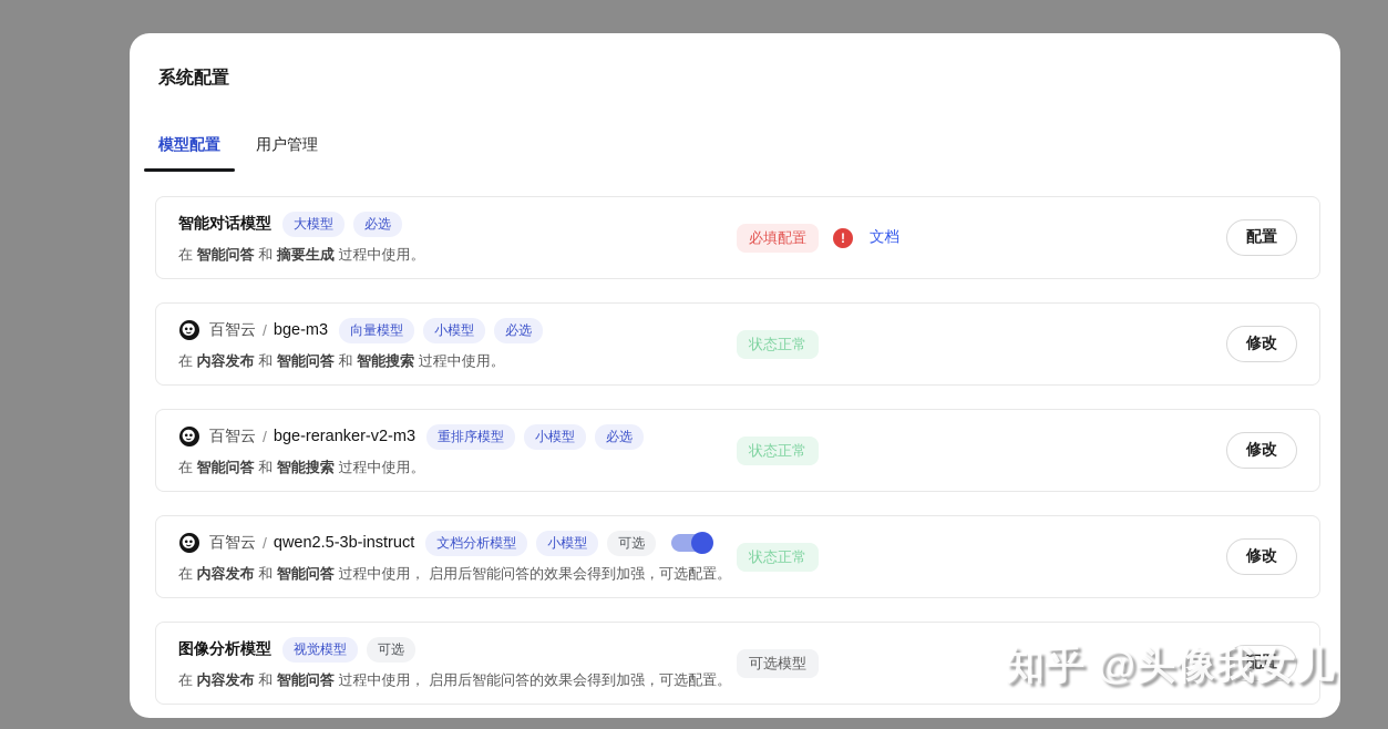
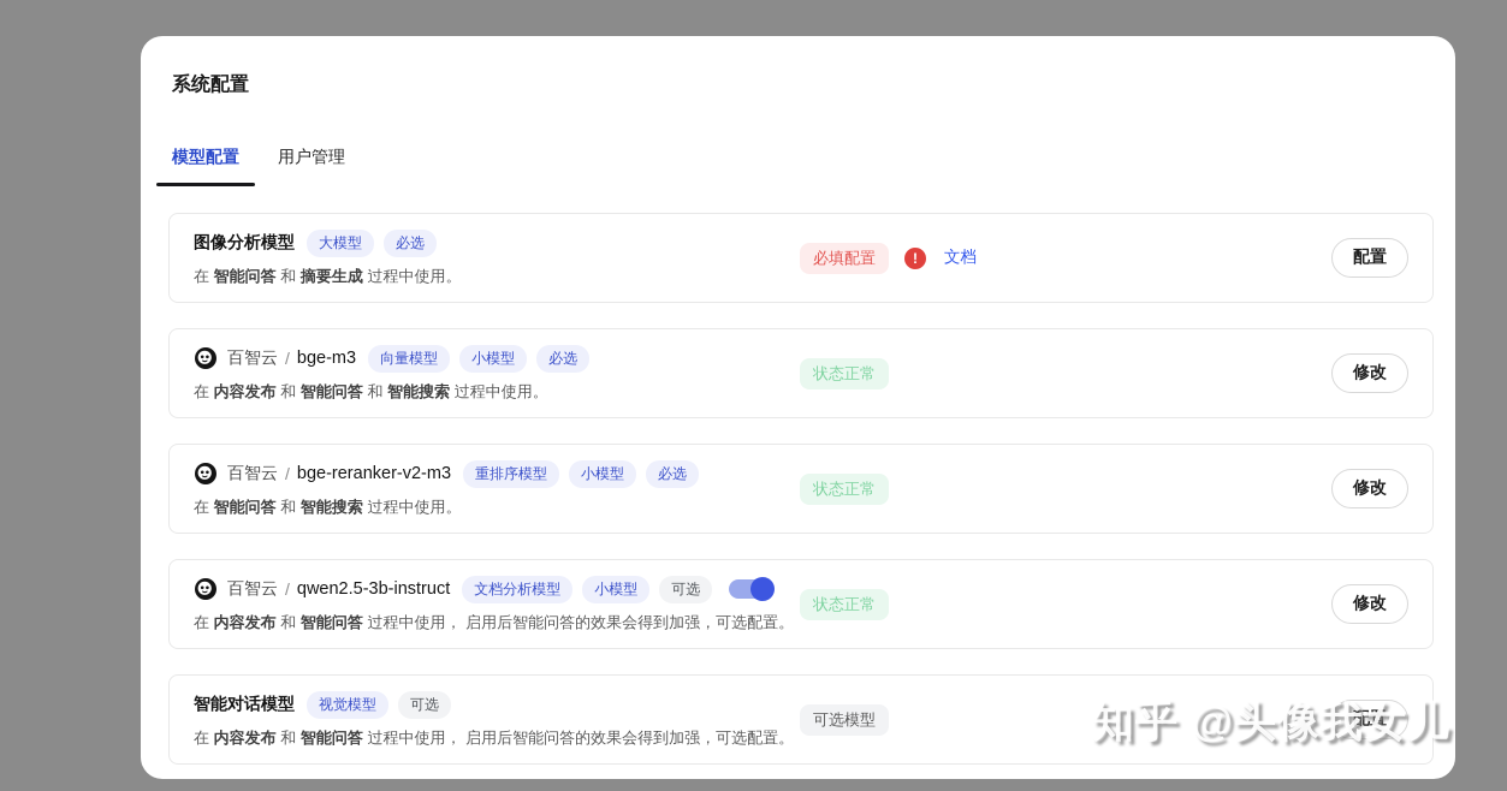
  系统配置
  模型配置
  用户管理
- 智能对话模型
+ 图像分析模型
  大模型
  必选
  在 智能问答 和 摘要生成 过程中使用。
  必填配置
  !
  文档
  配置
  百智云
  /
  bge-m3
  向量模型
  小模型
  必选
  在 内容发布 和 智能问答 和 智能搜索 过程中使用。
  状态正常
  修改
  百智云
  /
  bge-reranker-v2-m3
  重排序模型
  小模型
  必选
  在 智能问答 和 智能搜索 过程中使用。
  状态正常
  修改
  百智云
  /
  qwen2.5-3b-instruct
  文档分析模型
  小模型
  可选
  在 内容发布 和 智能问答 过程中使用， 启用后智能问答的效果会得到加强，可选配置。
  状态正常
  修改
- 图像分析模型
+ 智能对话模型
  视觉模型
  可选
  在 内容发布 和 智能问答 过程中使用， 启用后智能问答的效果会得到加强，可选配置。
  可选模型
  配置
  知乎 @头像我女儿
